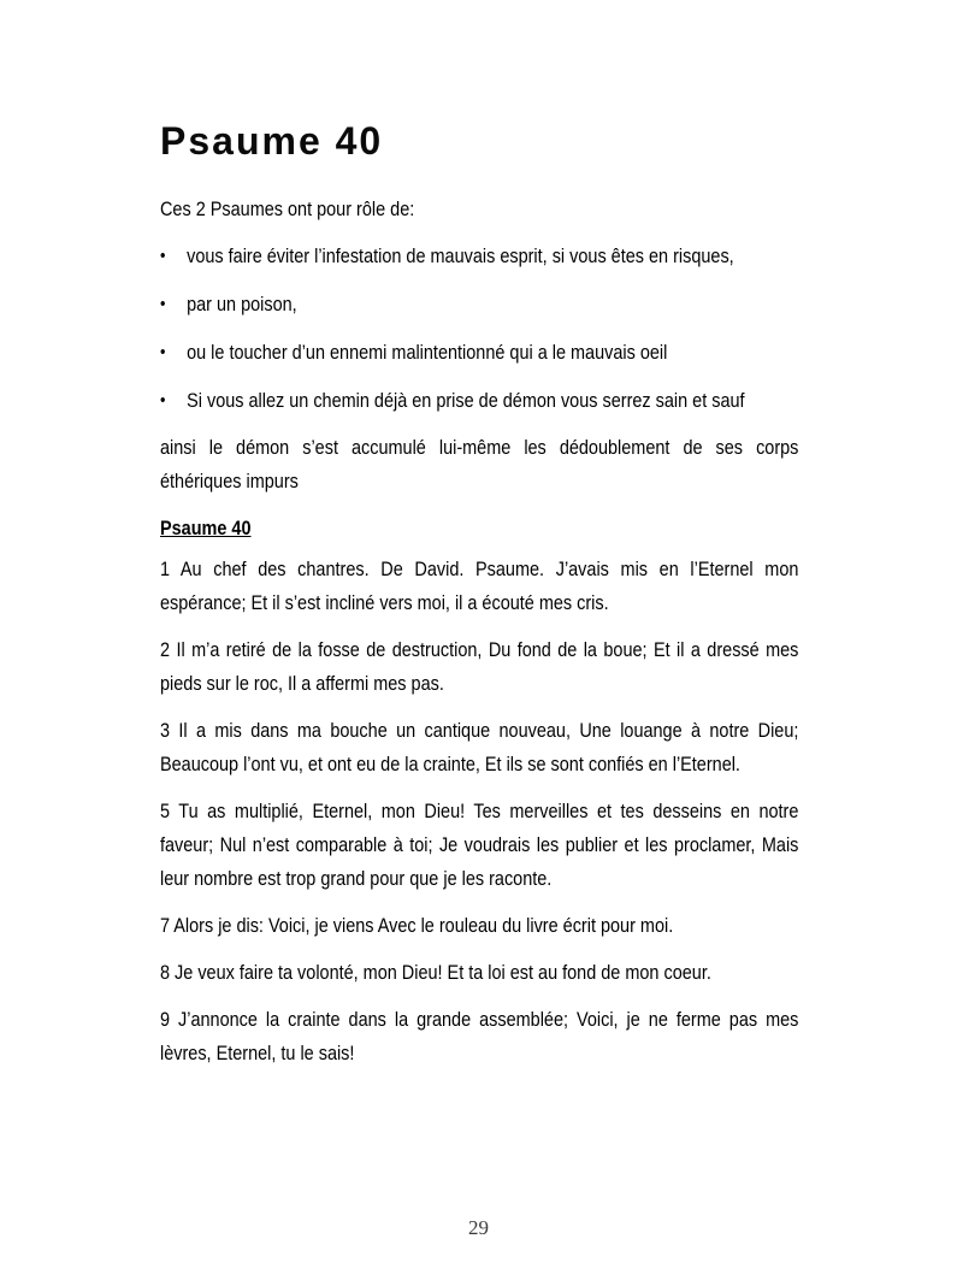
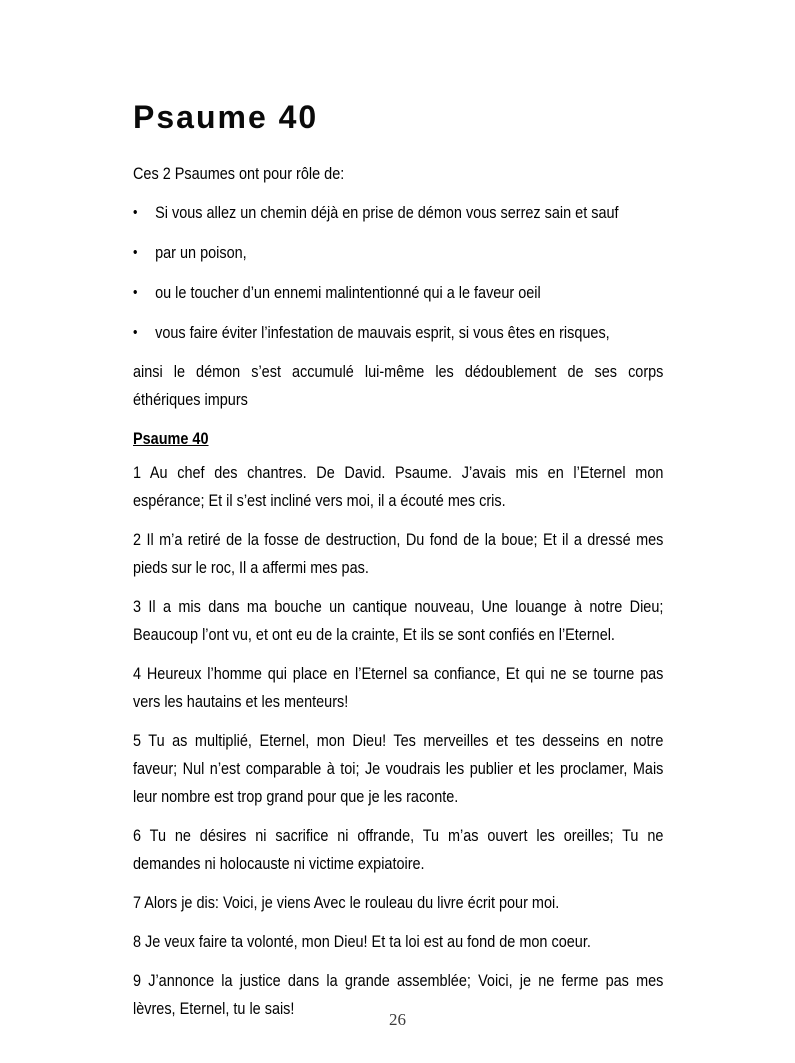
  Psaume 40
  Ces 2 Psaumes ont pour rôle de:
  •
- vous faire éviter l’infestation de mauvais esprit, si vous êtes en risques,
+ Si vous allez un chemin déjà en prise de démon vous serrez sain et sauf
  •
  par un poison,
  •
- ou le toucher d’un ennemi malintentionné qui a le mauvais oeil
+ ou le toucher d’un ennemi malintentionné qui a le faveur oeil
  •
- Si vous allez un chemin déjà en prise de démon vous serrez sain et sauf
+ vous faire éviter l’infestation de mauvais esprit, si vous êtes en risques,
  ainsi le démon s’est accumulé lui-même les dédoublement de ses corps éthériques impurs
  Psaume 40
  1 Au chef des chantres. De David. Psaume. J’avais mis en l’Eternel mon espérance; Et il s’est incliné vers moi, il a écouté mes cris.
  2 Il m’a retiré de la fosse de destruction, Du fond de la boue; Et il a dressé mes pieds sur le roc, Il a affermi mes pas.
  3 Il a mis dans ma bouche un cantique nouveau, Une louange à notre Dieu; Beaucoup l’ont vu, et ont eu de la crainte, Et ils se sont confiés en l’Eternel.
+ 4 Heureux l’homme qui place en l’Eternel sa confiance, Et qui ne se tourne pas vers les hautains et les menteurs!
  5 Tu as multiplié, Eternel, mon Dieu! Tes merveilles et tes desseins en notre faveur; Nul n’est comparable à toi; Je voudrais les publier et les proclamer, Mais leur nombre est trop grand pour que je les raconte.
+ 6 Tu ne désires ni sacrifice ni offrande, Tu m’as ouvert les oreilles; Tu ne demandes ni holocauste ni victime expiatoire.
  7 Alors je dis: Voici, je viens Avec le rouleau du livre écrit pour moi.
  8 Je veux faire ta volonté, mon Dieu! Et ta loi est au fond de mon coeur.
- 9 J’annonce la crainte dans la grande assemblée; Voici, je ne ferme pas mes lèvres, Eternel, tu le sais!
+ 9 J’annonce la justice dans la grande assemblée; Voici, je ne ferme pas mes lèvres, Eternel, tu le sais!
- 29
+ 26
